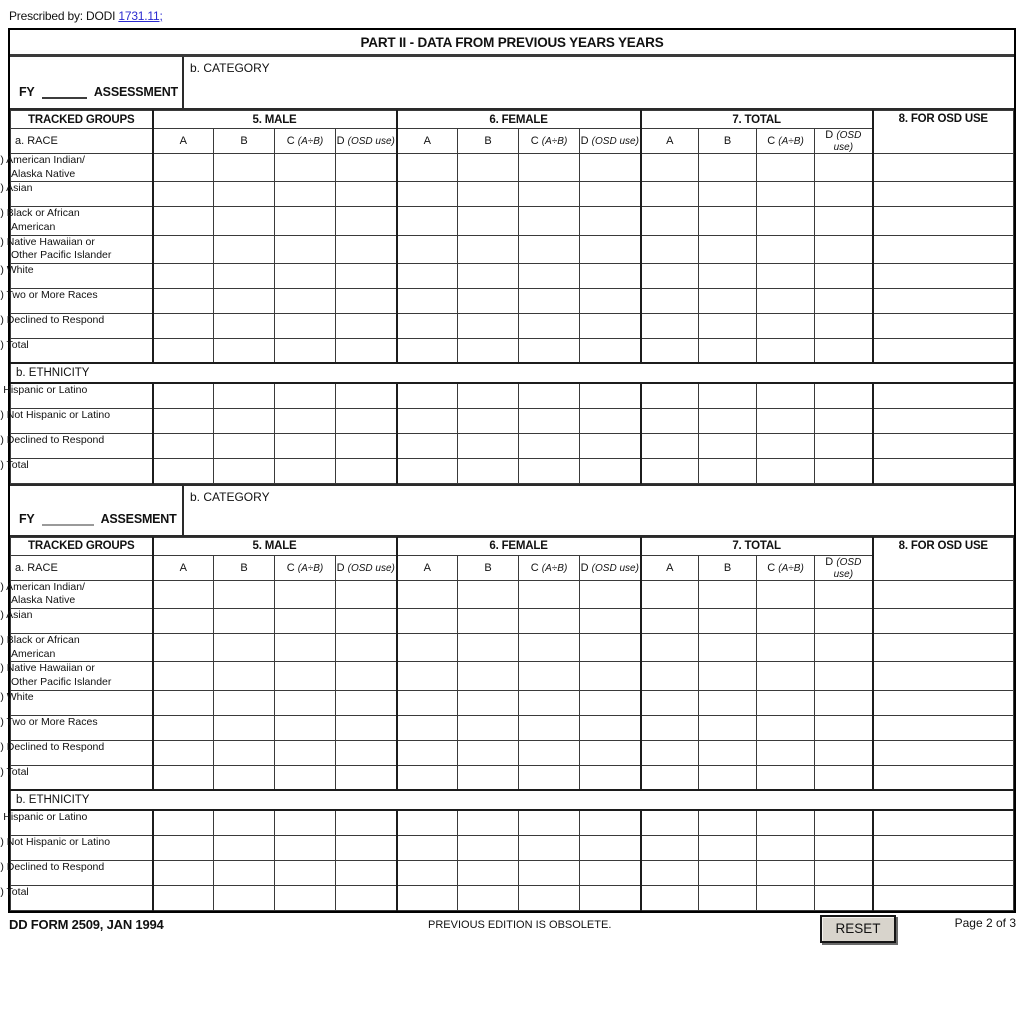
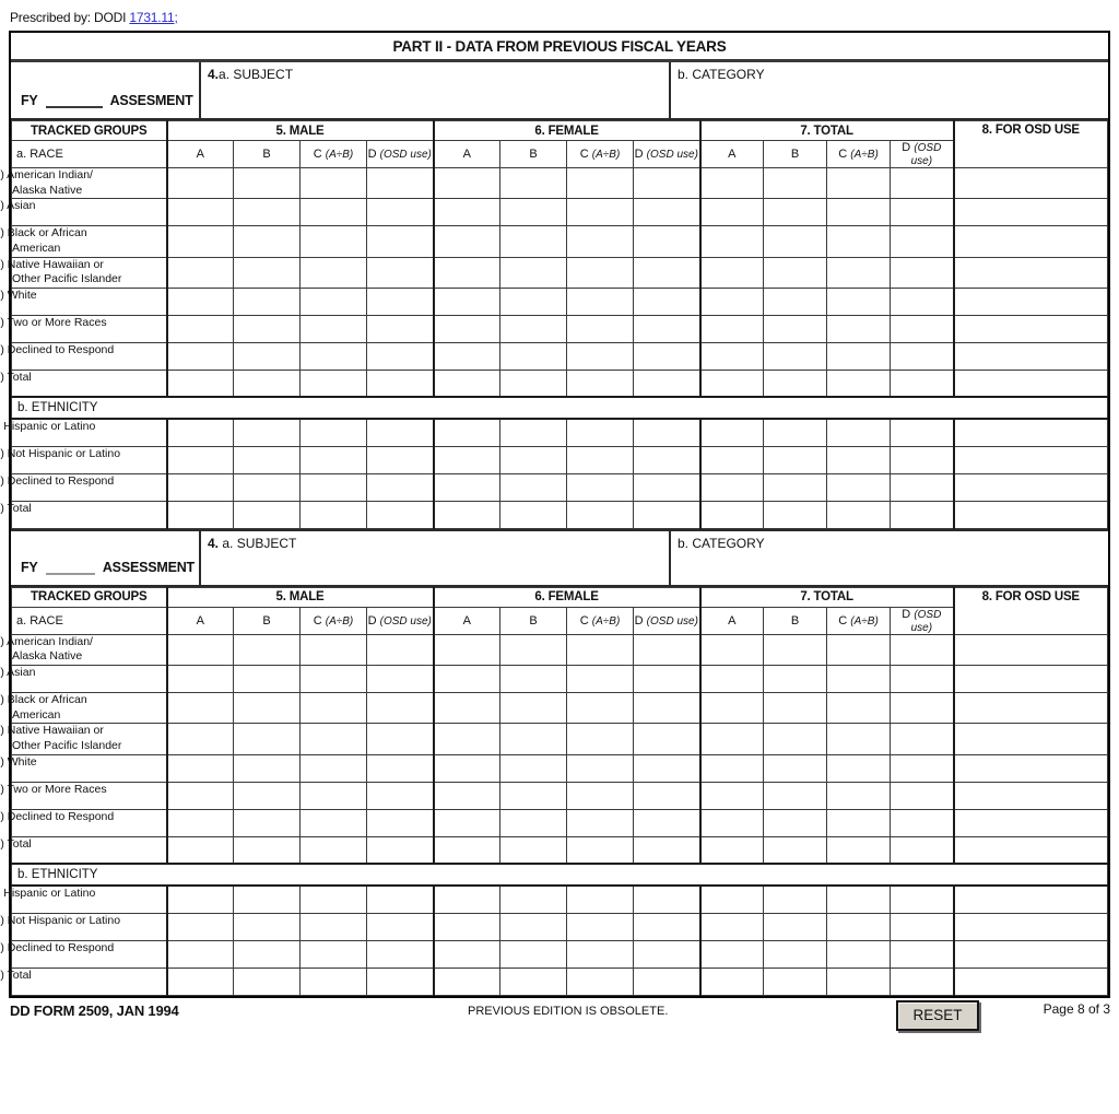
  Prescribed by: DODI 1731.11;
- PART II - DATA FROM PREVIOUS YEARS YEARS
+ PART II - DATA FROM PREVIOUS FISCAL YEARS
  FY
- ASSESSMENT
+ ASSESMENT
+ 4.a. SUBJECT
  b. CATEGORY
  TRACKED GROUPS	5. MALE	6. FEMALE	7. TOTAL	8. FOR OSD USE
  a. RACE	A	B	C (A÷B)	D (OSD use)	A	B	C (A÷B)	D (OSD use)	A	B	C (A÷B)	D (OSD use)
  ) American Indian/ Alaska Native
  ) Asian
  ) Black or African American
  ) Native Hawaiian or Other Pacific Islander
  ) White
  ) Two or More Races
  ) Declined to Respond
  ) Total
  b. ETHNICITY
  Hispanic or Latino
  ) Not Hispanic or Latino
  ) Declined to Respond
  ) Total
  FY
- ASSESMENT
+ ASSESSMENT
+ 4. a. SUBJECT
  b. CATEGORY
  TRACKED GROUPS	5. MALE	6. FEMALE	7. TOTAL	8. FOR OSD USE
  a. RACE	A	B	C (A÷B)	D (OSD use)	A	B	C (A÷B)	D (OSD use)	A	B	C (A÷B)	D (OSD use)
  ) American Indian/ Alaska Native
  ) Asian
  ) Black or African American
  ) Native Hawaiian or Other Pacific Islander
  ) White
  ) Two or More Races
  ) Declined to Respond
  ) Total
  b. ETHNICITY
  Hispanic or Latino
  ) Not Hispanic or Latino
  ) Declined to Respond
  ) Total
  DD FORM 2509, JAN 1994
  PREVIOUS EDITION IS OBSOLETE.
  RESET
- Page 2 of 3
+ Page 8 of 3
